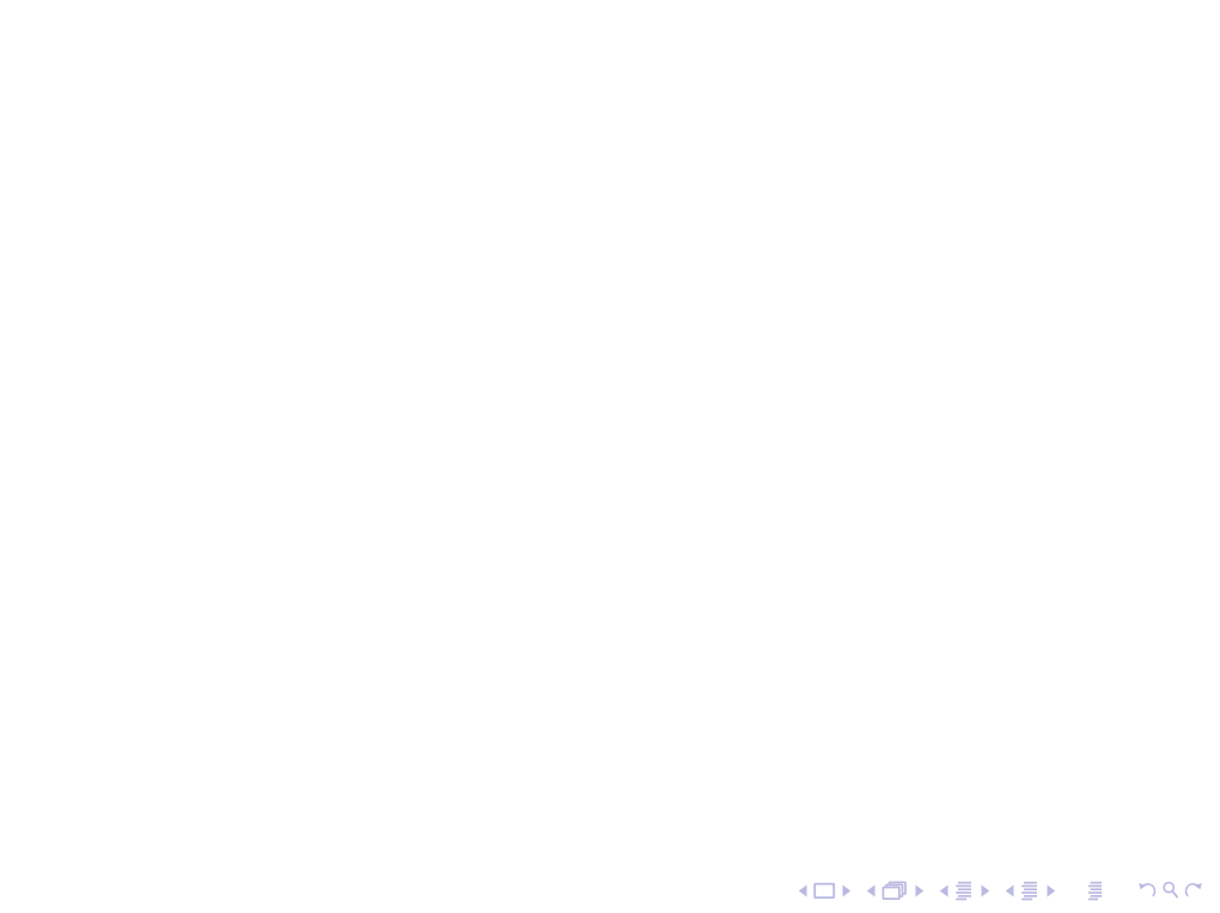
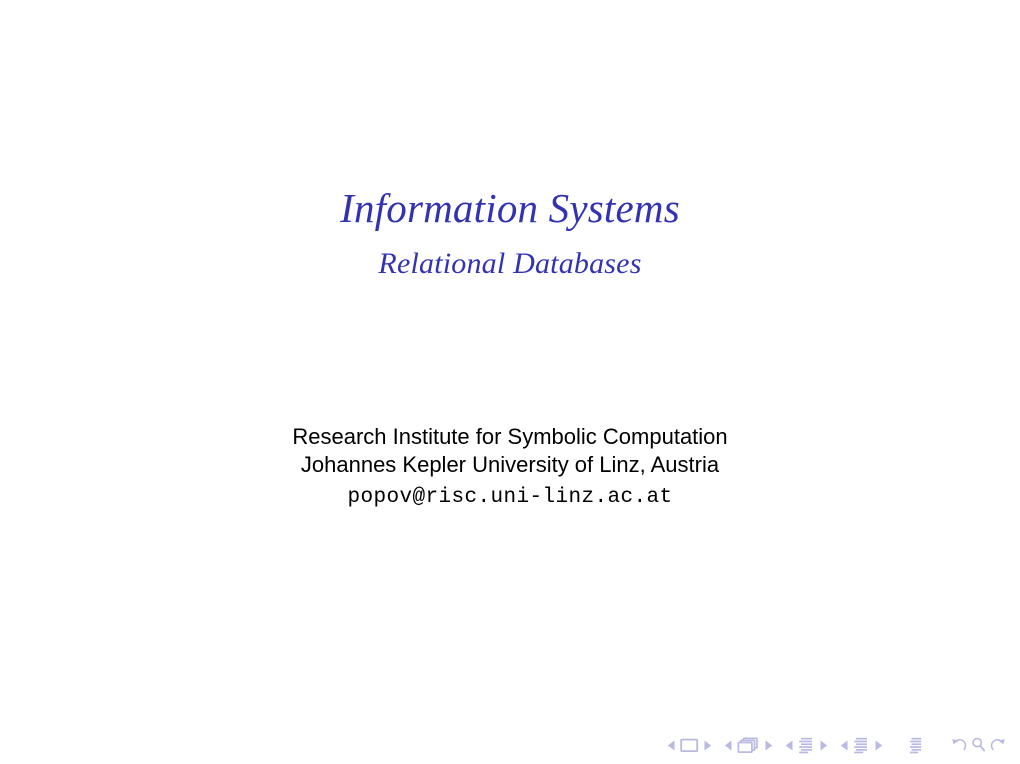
+ Information Systems
+ Relational Databases
+ Research Institute for Symbolic Computation
+ Johannes Kepler University of Linz, Austria
+ popov@risc.uni-linz.ac.at
